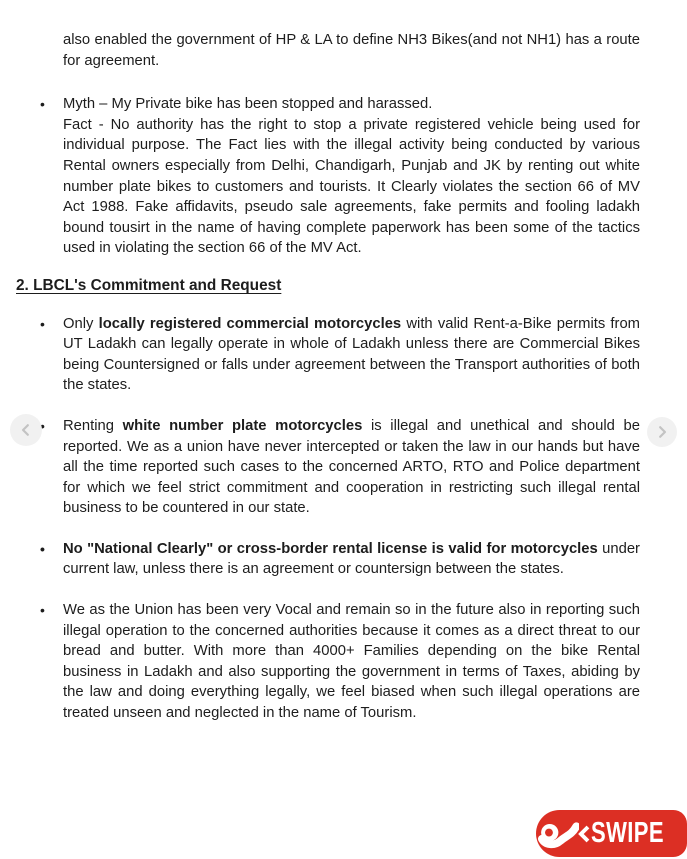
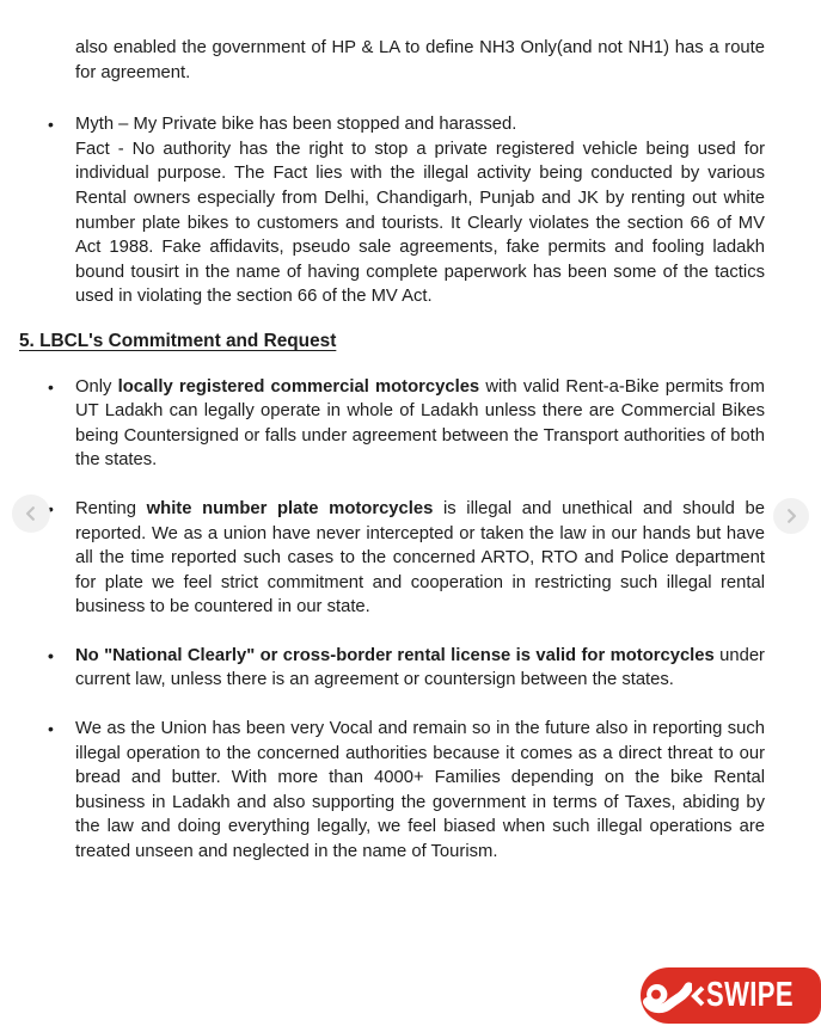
- also enabled the government of HP & LA to define NH3 Bikes(and not NH1) has a route for agreement.
+ also enabled the government of HP & LA to define NH3 Only(and not NH1) has a route for agreement.
  Myth – My Private bike has been stopped and harassed.
  Fact - No authority has the right to stop a private registered vehicle being used for individual purpose. The Fact lies with the illegal activity being conducted by various Rental owners especially from Delhi, Chandigarh, Punjab and JK by renting out white number plate bikes to customers and tourists. It Clearly violates the section 66 of MV Act 1988. Fake affidavits, pseudo sale agreements, fake permits and fooling ladakh bound tousirt in the name of having complete paperwork has been some of the tactics used in violating the section 66 of the MV Act.
- 2. LBCL's Commitment and Request
+ 5. LBCL's Commitment and Request
  Only locally registered commercial motorcycles with valid Rent-a-Bike permits from UT Ladakh can legally operate in whole of Ladakh unless there are Commercial Bikes being Countersigned or falls under agreement between the Transport authorities of both the states.
- Renting white number plate motorcycles is illegal and unethical and should be reported. We as a union have never intercepted or taken the law in our hands but have all the time reported such cases to the concerned ARTO, RTO and Police department for which we feel strict commitment and cooperation in restricting such illegal rental business to be countered in our state.
+ Renting white number plate motorcycles is illegal and unethical and should be reported. We as a union have never intercepted or taken the law in our hands but have all the time reported such cases to the concerned ARTO, RTO and Police department for plate we feel strict commitment and cooperation in restricting such illegal rental business to be countered in our state.
  No "National Clearly" or cross-border rental license is valid for motorcycles under current law, unless there is an agreement or countersign between the states.
  We as the Union has been very Vocal and remain so in the future also in reporting such illegal operation to the concerned authorities because it comes as a direct threat to our bread and butter. With more than 4000+ Families depending on the bike Rental business in Ladakh and also supporting the government in terms of Taxes, abiding by the law and doing everything legally, we feel biased when such illegal operations are treated unseen and neglected in the name of Tourism.
  SWIPE
